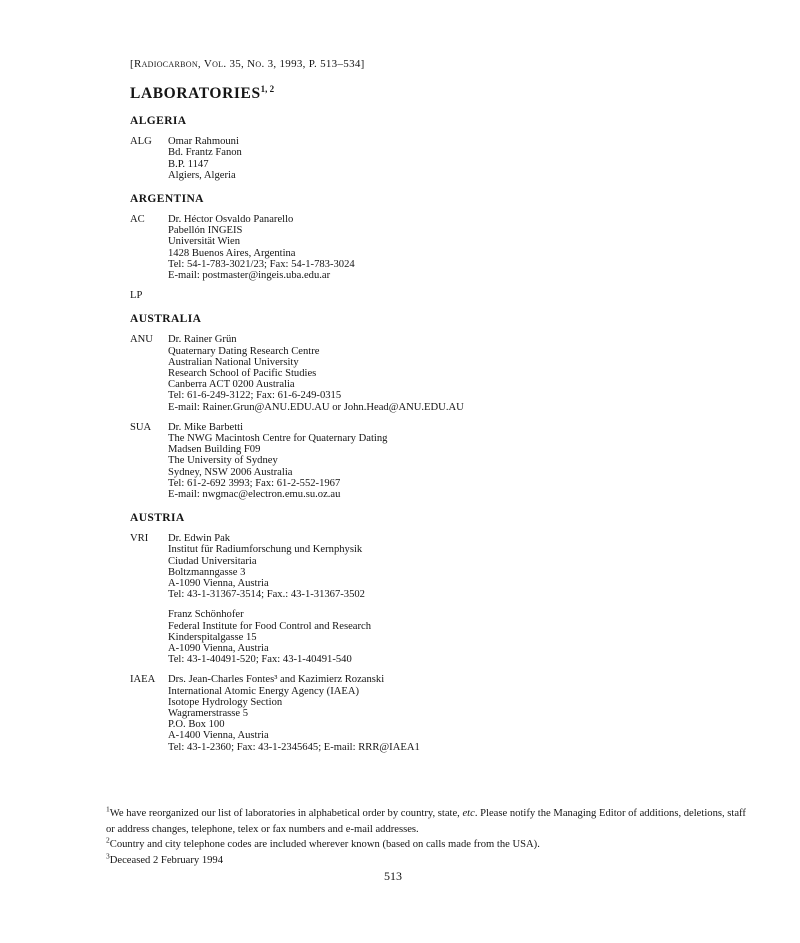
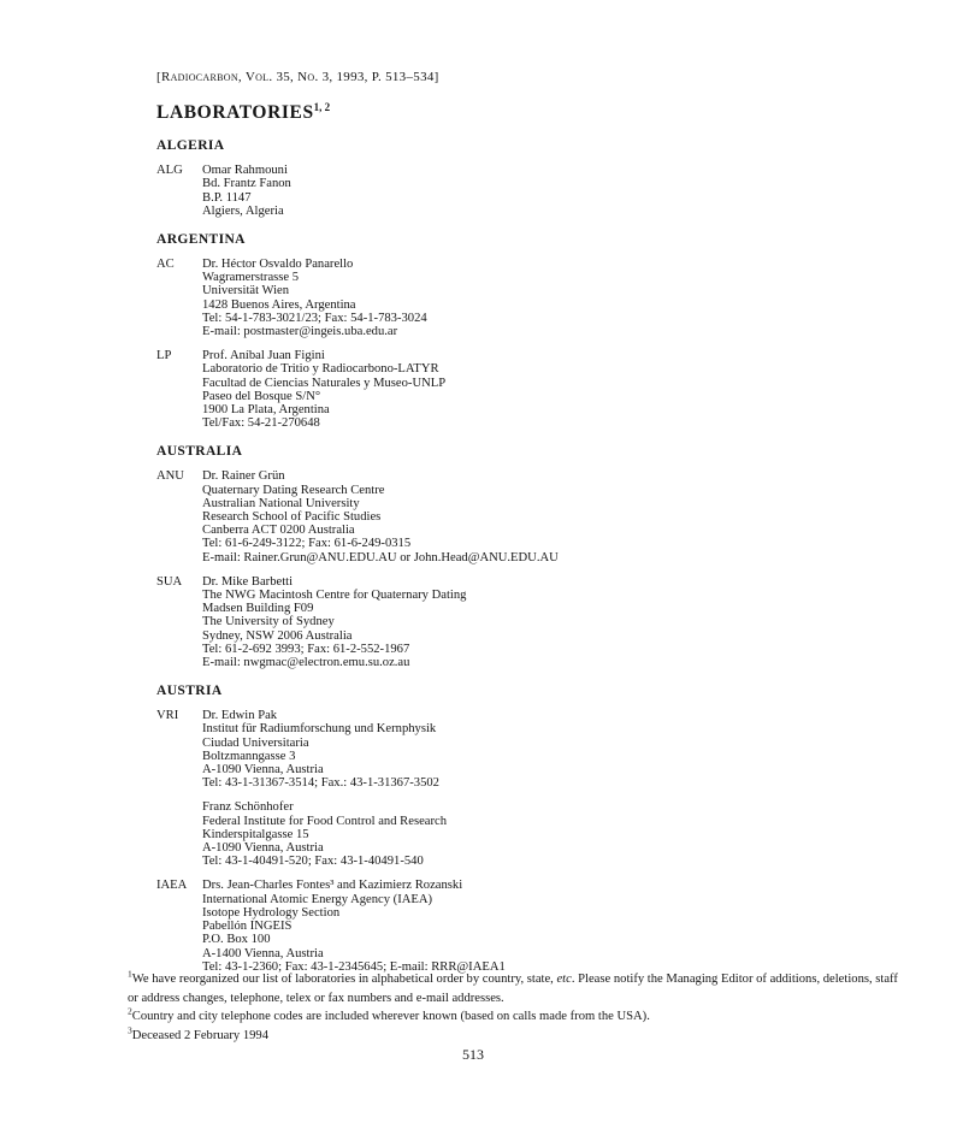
  [Radiocarbon, Vol. 35, No. 3, 1993, P. 513–534]
  LABORATORIES1, 2
  ALGERIA
  ALG
  Omar Rahmouni
  Bd. Frantz Fanon
  B.P. 1147
  Algiers, Algeria
  ARGENTINA
  AC
  Dr. Héctor Osvaldo Panarello
- Pabellón INGEIS
+ Wagramerstrasse 5
  Universität Wien
  1428 Buenos Aires, Argentina
  Tel: 54-1-783-3021/23; Fax: 54-1-783-3024
  E-mail: postmaster@ingeis.uba.edu.ar
  LP
+ Prof. Aníbal Juan Figini
+ Laboratorio de Tritio y Radiocarbono-LATYR
+ Facultad de Ciencias Naturales y Museo-UNLP
+ Paseo del Bosque S/N°
+ 1900 La Plata, Argentina
+ Tel/Fax: 54-21-270648
  AUSTRALIA
  ANU
  Dr. Rainer Grün
  Quaternary Dating Research Centre
  Australian National University
  Research School of Pacific Studies
  Canberra ACT 0200 Australia
  Tel: 61-6-249-3122; Fax: 61-6-249-0315
  E-mail: Rainer.Grun@ANU.EDU.AU or John.Head@ANU.EDU.AU
  SUA
  Dr. Mike Barbetti
  The NWG Macintosh Centre for Quaternary Dating
  Madsen Building F09
  The University of Sydney
  Sydney, NSW 2006 Australia
  Tel: 61-2-692 3993; Fax: 61-2-552-1967
  E-mail: nwgmac@electron.emu.su.oz.au
  AUSTRIA
  VRI
  Dr. Edwin Pak
  Institut für Radiumforschung und Kernphysik
  Ciudad Universitaria
  Boltzmanngasse 3
  A-1090 Vienna, Austria
  Tel: 43-1-31367-3514; Fax.: 43-1-31367-3502
  Franz Schönhofer
  Federal Institute for Food Control and Research
  Kinderspitalgasse 15
  A-1090 Vienna, Austria
  Tel: 43-1-40491-520; Fax: 43-1-40491-540
  IAEA
  Drs. Jean-Charles Fontes³ and Kazimierz Rozanski
  International Atomic Energy Agency (IAEA)
  Isotope Hydrology Section
- Wagramerstrasse 5
+ Pabellón INGEIS
  P.O. Box 100
  A-1400 Vienna, Austria
  Tel: 43-1-2360; Fax: 43-1-2345645; E-mail: RRR@IAEA1
  1We have reorganized our list of laboratories in alphabetical order by country, state, etc. Please notify the Managing Editor of additions, deletions, staff or address changes, telephone, telex or fax numbers and e-mail addresses.
  2Country and city telephone codes are included wherever known (based on calls made from the USA).
  3Deceased 2 February 1994
  513
